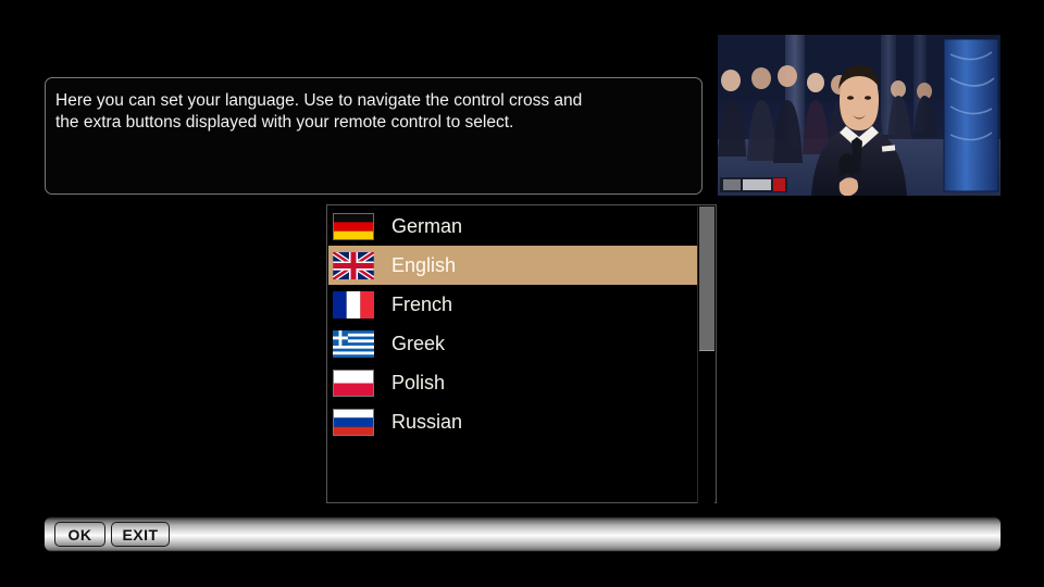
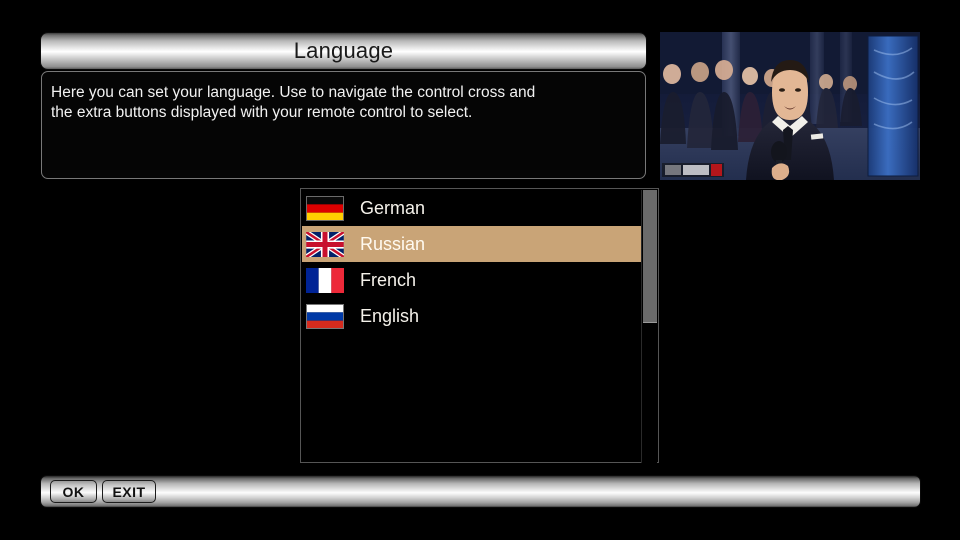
+ Language
  Here you can set your language. Use to navigate the control cross and
  the extra buttons displayed with your remote control to select.
  German
- English
+ Russian
  French
- Greek
- Polish
- Russian
+ English
  OK
  EXIT
